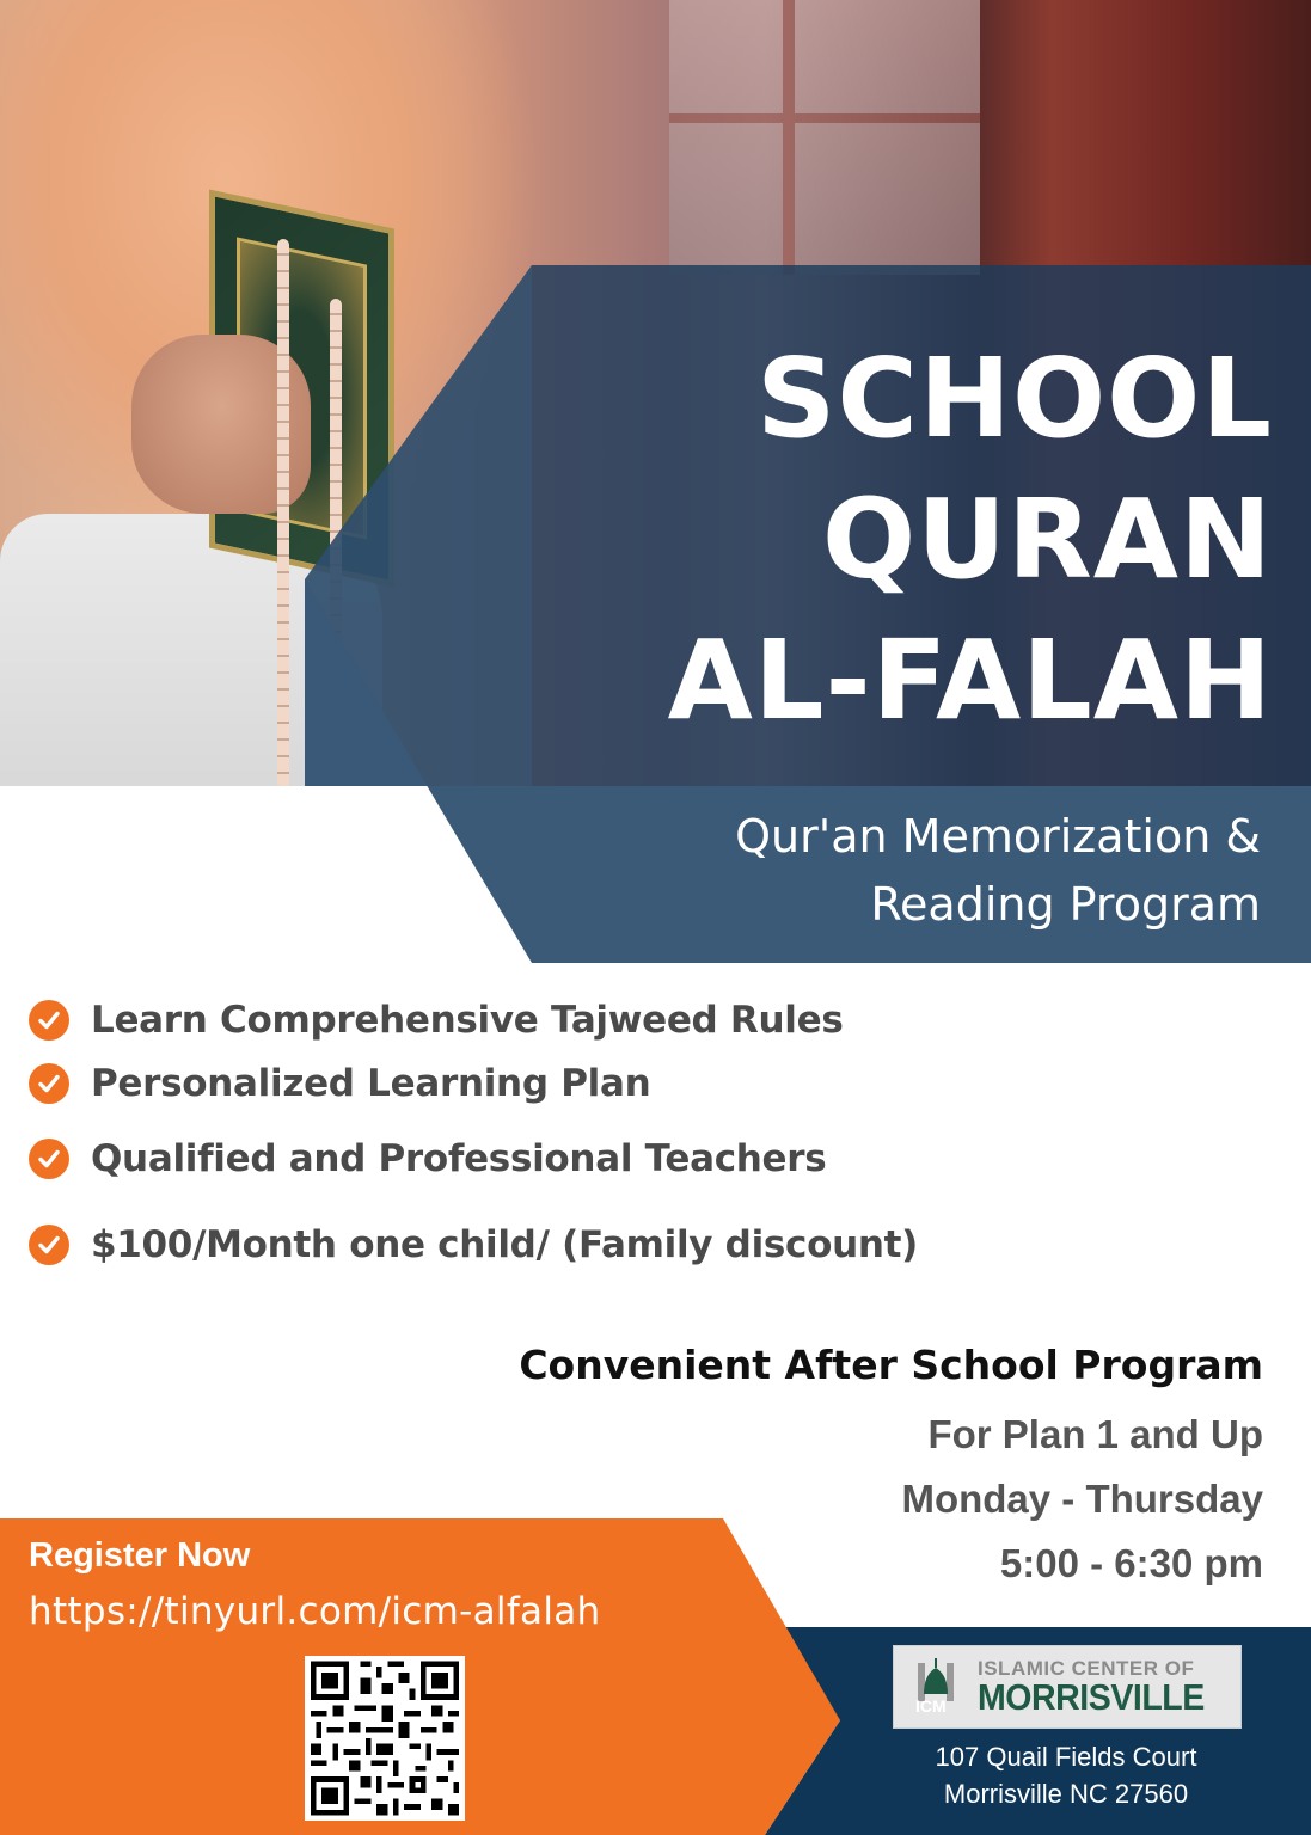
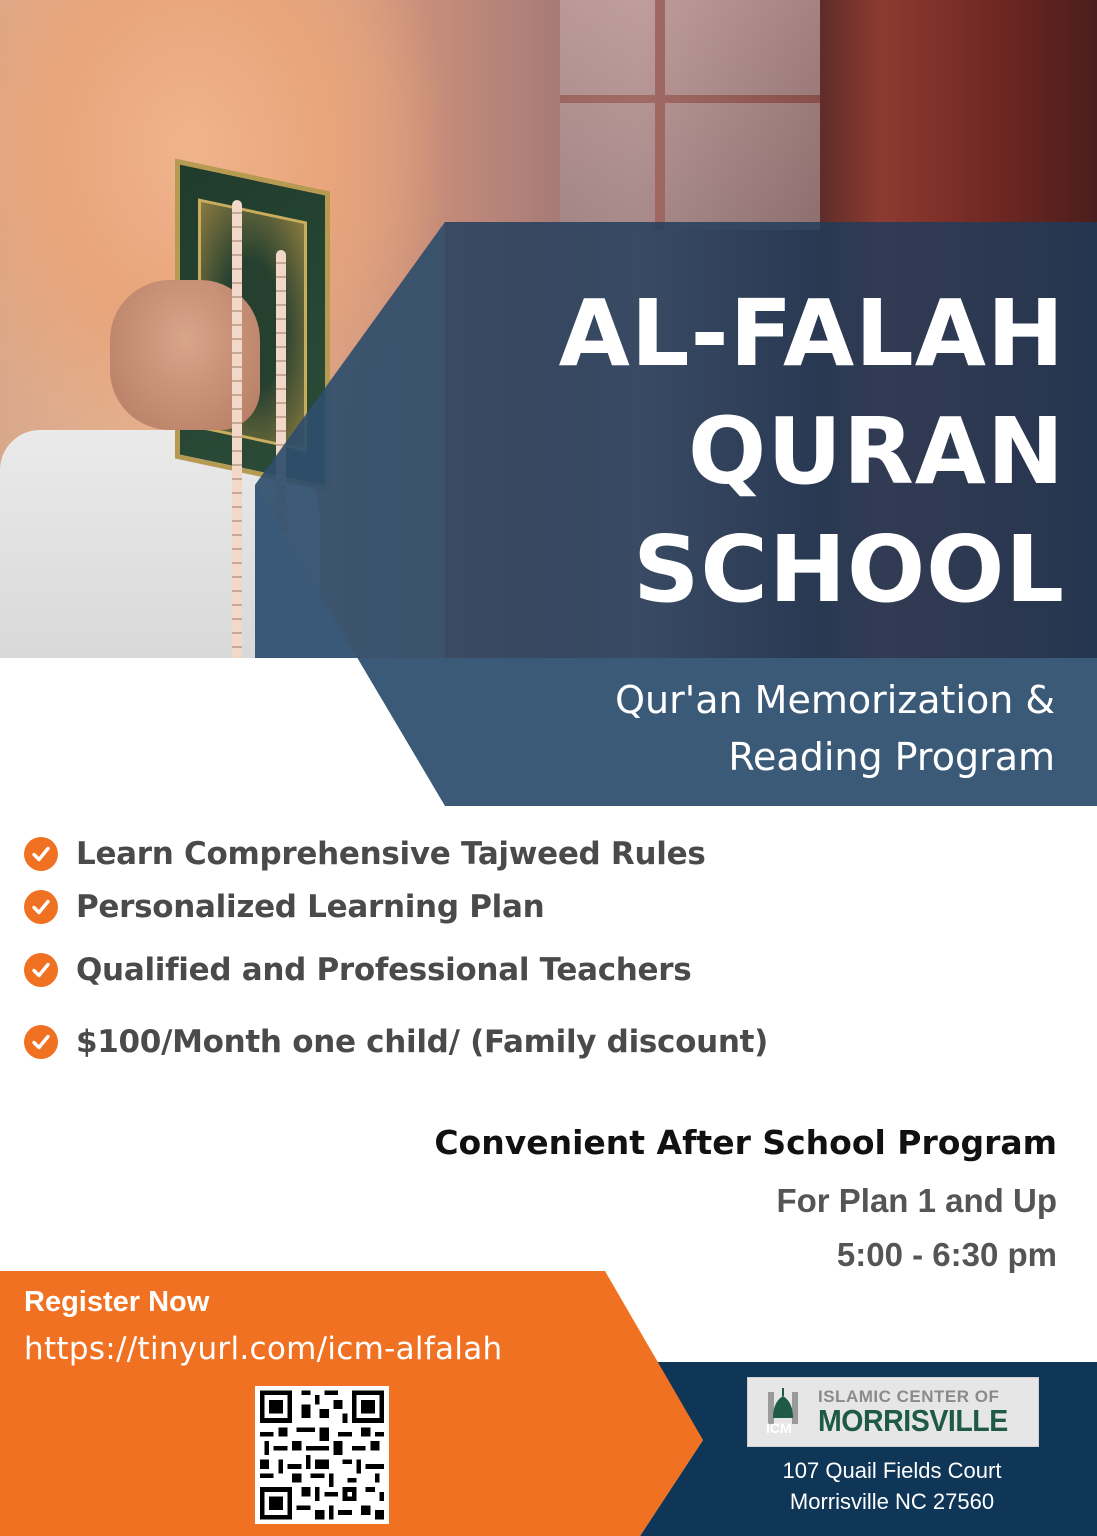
- SCHOOL
+ AL-FALAH
  QURAN
- AL-FALAH
+ SCHOOL
  Qur'an Memorization &
  Reading Program
  Learn Comprehensive Tajweed Rules
  Personalized Learning Plan
  Qualified and Professional Teachers
  $100/Month one child/ (Family discount)
  Convenient After School Program
  For Plan 1 and Up
- Monday - Thursday
  5:00 - 6:30 pm
  Register Now
  https://tinyurl.com/icm-alfalah
  ICM
  ISLAMIC CENTER OF
  MORRISVILLE
  107 Quail Fields Court
  Morrisville NC 27560
